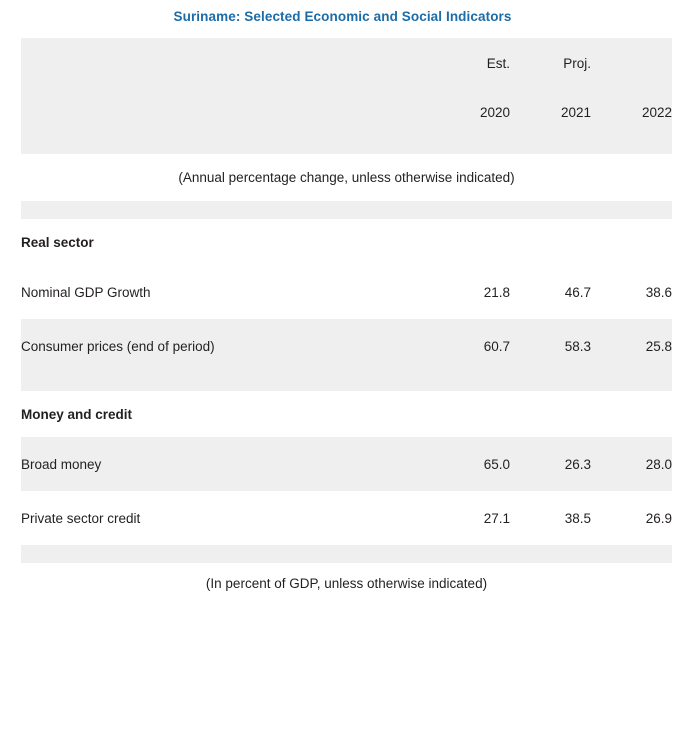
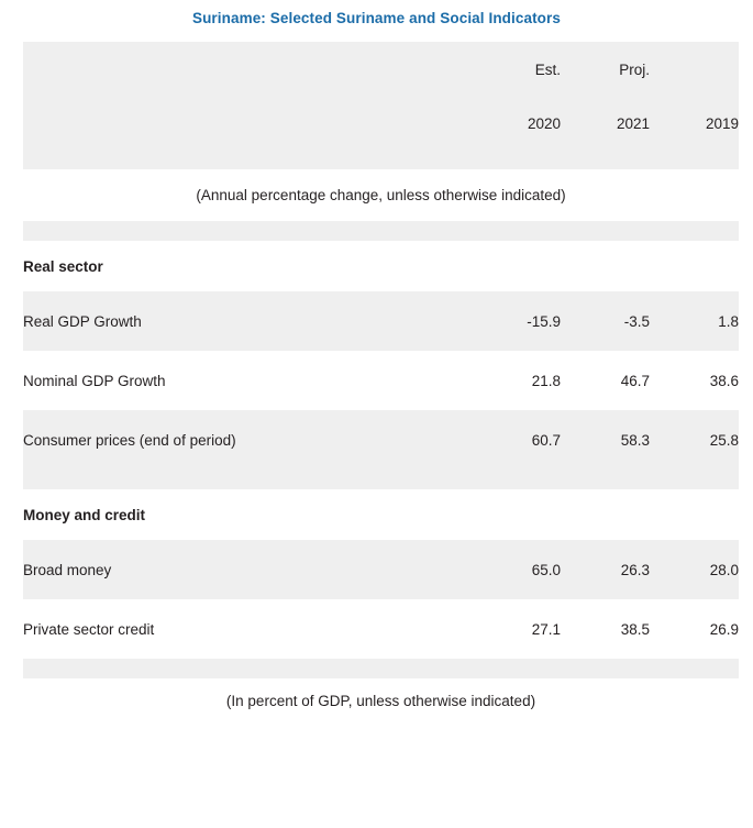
- Suriname: Selected Economic and Social Indicators
+ Suriname: Selected Suriname and Social Indicators
  	Est.	Proj.
- 	2020	2021	2022
+ 	2020	2021	2019
  (Annual percentage change, unless otherwise indicated)
  Real sector
+ Real GDP Growth	-15.9	-3.5	1.8
  Nominal GDP Growth	21.8	46.7	38.6
  Consumer prices (end of period)	60.7	58.3	25.8
  Money and credit
  Broad money	65.0	26.3	28.0
  Private sector credit	27.1	38.5	26.9
  (In percent of GDP, unless otherwise indicated)
